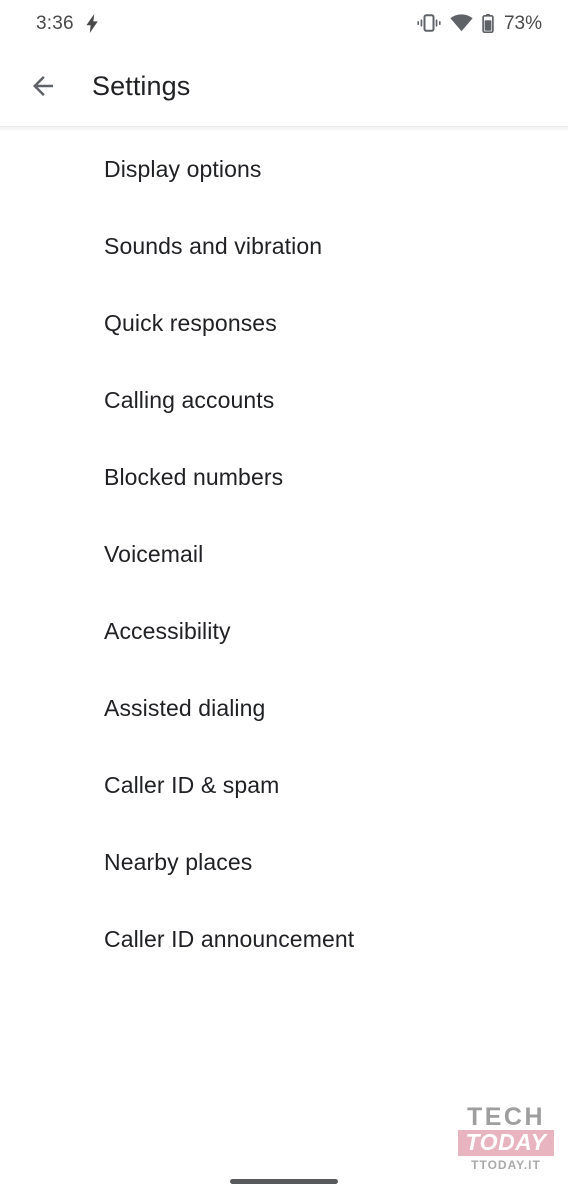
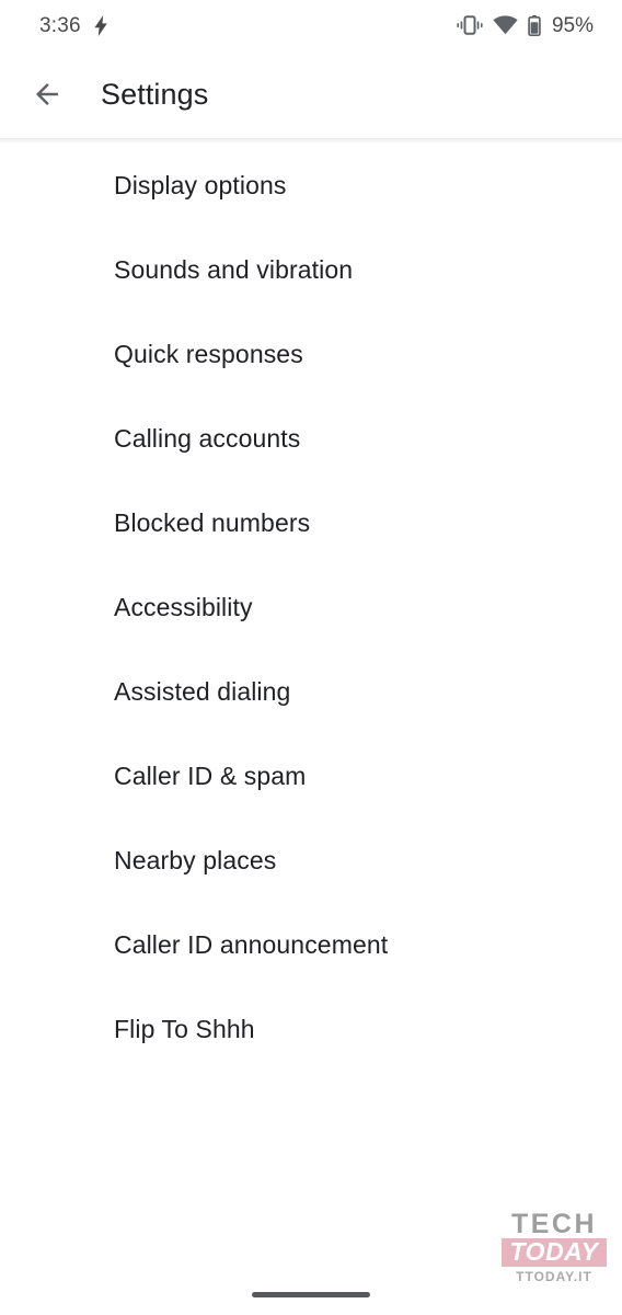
  3:36
- 73%
+ 95%
  Settings
  Display options
  Sounds and vibration
  Quick responses
  Calling accounts
  Blocked numbers
- Voicemail
  Accessibility
  Assisted dialing
  Caller ID & spam
  Nearby places
  Caller ID announcement
+ Flip To Shhh
  TECH
  TODAY
  TTODAY.IT
